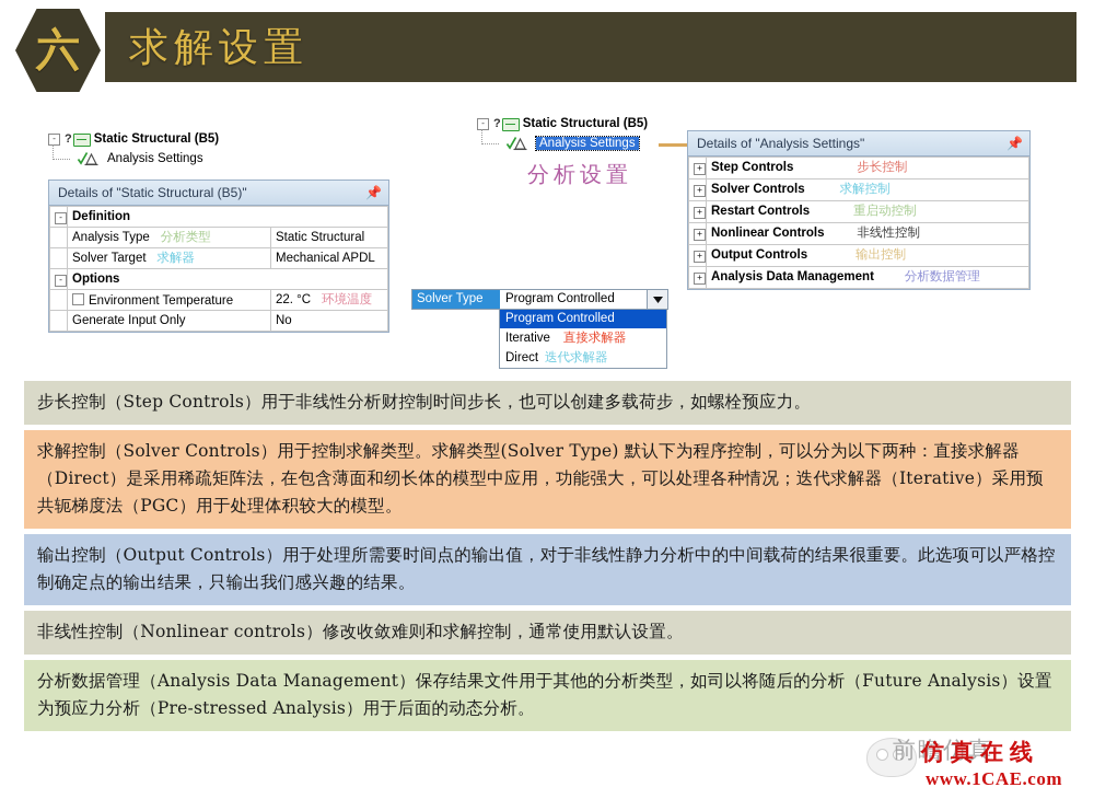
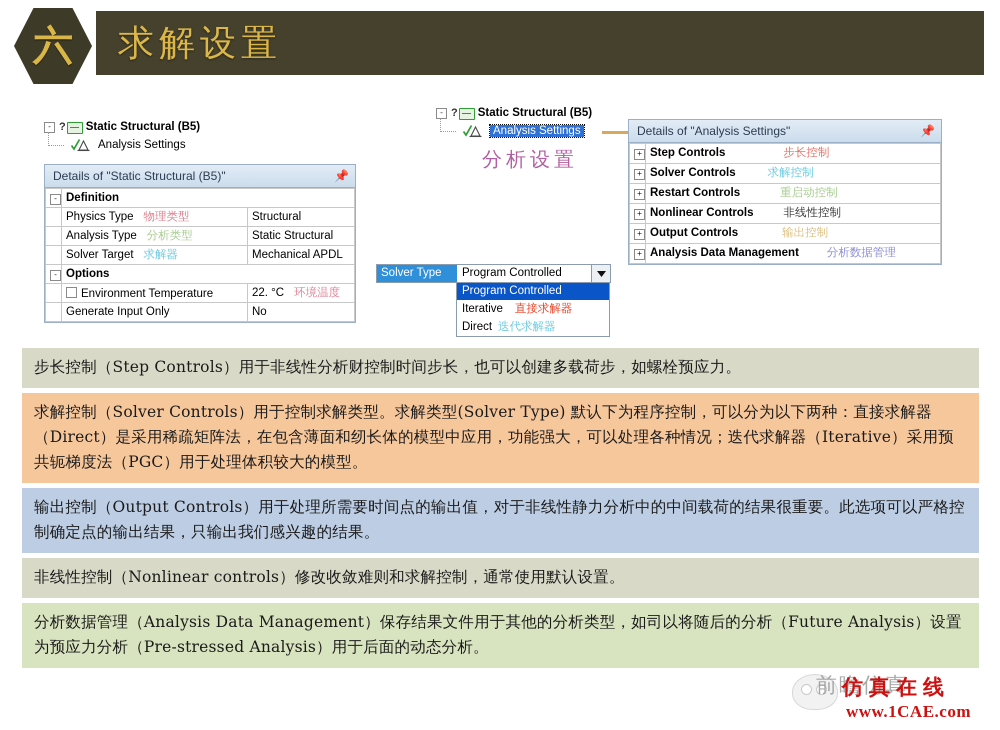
  六
  求解设置
  -
  ?
  Static Structural (B5)
  Analysis Settings
  Details of "Static Structural (B5)"
  📌
  -	Definition
+ 	Physics Type 物理类型	Structural
  	Analysis Type 分析类型	Static Structural
  	Solver Target 求解器	Mechanical APDL
  -	Options
  	Environment Temperature	22. °C 环境温度
  	Generate Input Only	No
  -
  ?
  Static Structural (B5)
  Analysis Settings
  分析设置
  Solver Type
  Program Controlled
  Program Controlled
  Iterative
  直接求解器
  Direct
  迭代求解器
  Details of "Analysis Settings"
  📌
  +	Step Controls 步长控制
  +	Solver Controls 求解控制
  +	Restart Controls 重启动控制
  +	Nonlinear Controls 非线性控制
  +	Output Controls 输出控制
  +	Analysis Data Management 分析数据管理
  步长控制（Step Controls）用于非线性分析财控制时间步长，也可以创建多载荷步，如螺栓预应力。
  求解控制（Solver Controls）用于控制求解类型。求解类型(Solver Type) 默认下为程序控制，可以分为以下两种：直接求解器（Direct）是采用稀疏矩阵法，在包含薄面和纫长体的模型中应用，功能强大，可以处理各种情况；迭代求解器（Iterative）采用预共轭梯度法（PGC）用于处理体积较大的模型。
  输出控制（Output Controls）用于处理所需要时间点的输出值，对于非线性静力分析中的中间载荷的结果很重要。此选项可以严格控制确定点的输出结果，只输出我们感兴趣的结果。
  非线性控制（Nonlinear controls）修改收敛难则和求解控制，通常使用默认设置。
  分析数据管理（Analysis Data Management）保存结果文件用于其他的分析类型，如司以将随后的分析（Future Analysis）设置为预应力分析（Pre-stressed Analysis）用于后面的动态分析。
  前瞻仿真
  仿真在线
  www.1CAE.com
